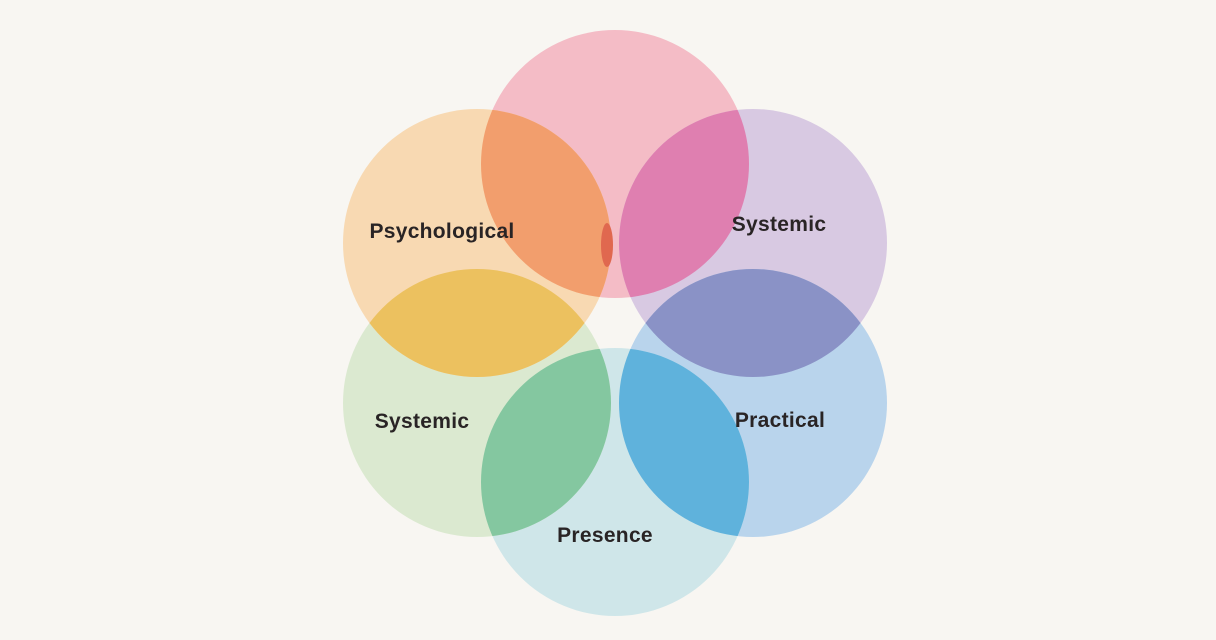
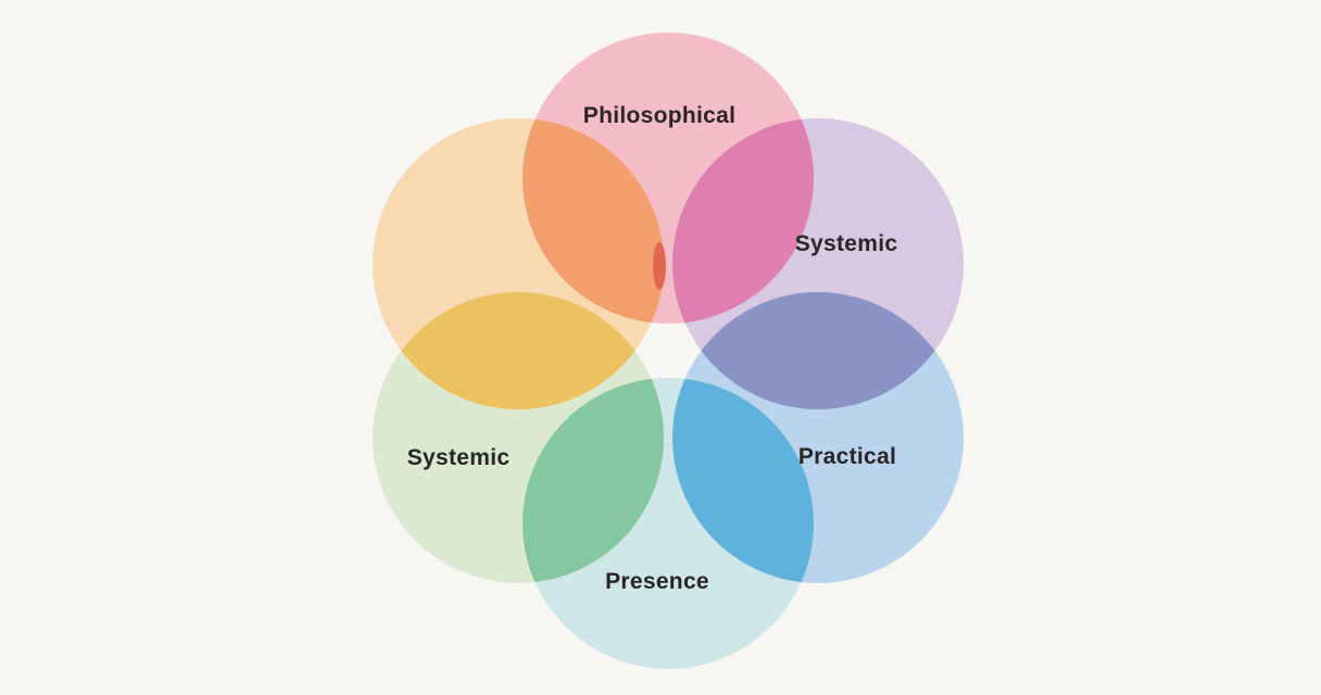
+ Philosophical
  Systemic
  Practical
  Presence
  Systemic
- Psychological
